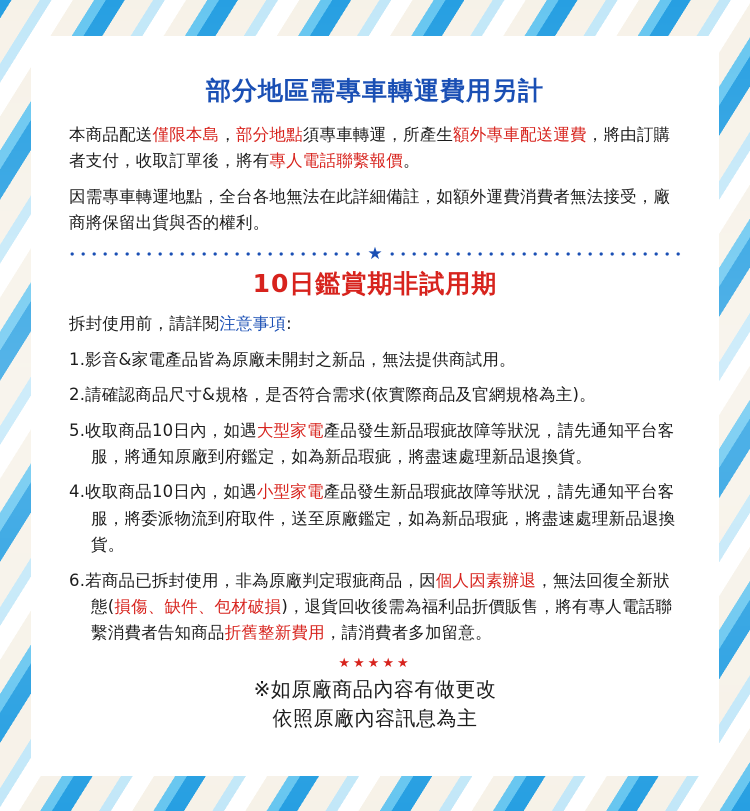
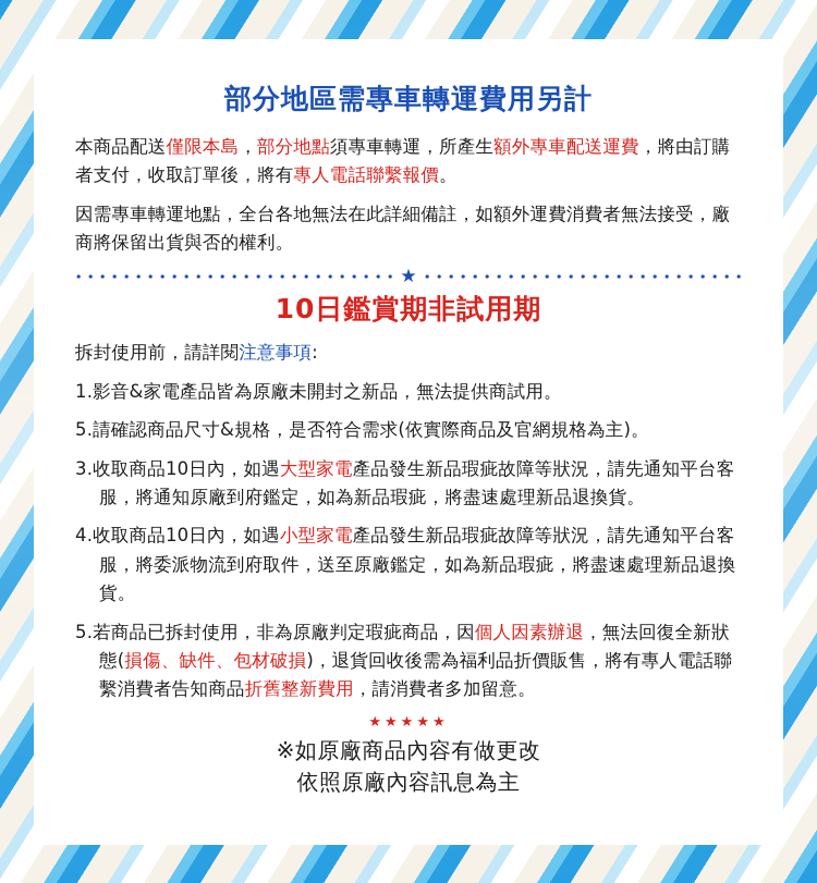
  部分地區需專車轉運費用另計
  本商品配送僅限本島，部分地點須專車轉運，所產生額外專車配送運費，將由訂購者支付，收取訂單後，將有專人電話聯繫報價。
  因需專車轉運地點，全台各地無法在此詳細備註，如額外運費消費者無法接受，廠商將保留出貨與否的權利。
  ★
  10日鑑賞期非試用期
  拆封使用前，請詳閱注意事項:
  1.影音&家電產品皆為原廠未開封之新品，無法提供商試用。
- 2.請確認商品尺寸&規格，是否符合需求(依實際商品及官網規格為主)。
+ 5.請確認商品尺寸&規格，是否符合需求(依實際商品及官網規格為主)。
- 5.收取商品10日內，如遇大型家電產品發生新品瑕疵故障等狀況，請先通知平台客服，將通知原廠到府鑑定，如為新品瑕疵，將盡速處理新品退換貨。
+ 3.收取商品10日內，如遇大型家電產品發生新品瑕疵故障等狀況，請先通知平台客服，將通知原廠到府鑑定，如為新品瑕疵，將盡速處理新品退換貨。
  4.收取商品10日內，如遇小型家電產品發生新品瑕疵故障等狀況，請先通知平台客服，將委派物流到府取件，送至原廠鑑定，如為新品瑕疵，將盡速處理新品退換貨。
- 6.若商品已拆封使用，非為原廠判定瑕疵商品，因個人因素辦退，無法回復全新狀態(損傷、缺件、包材破損)，退貨回收後需為福利品折價販售，將有專人電話聯繫消費者告知商品折舊整新費用，請消費者多加留意。
+ 5.若商品已拆封使用，非為原廠判定瑕疵商品，因個人因素辦退，無法回復全新狀態(損傷、缺件、包材破損)，退貨回收後需為福利品折價販售，將有專人電話聯繫消費者告知商品折舊整新費用，請消費者多加留意。
  ★★★★★
  ※如原廠商品內容有做更改
  依照原廠內容訊息為主
